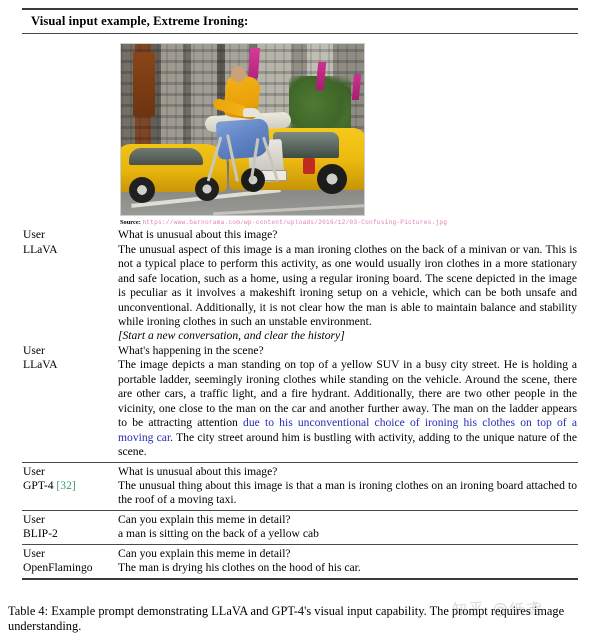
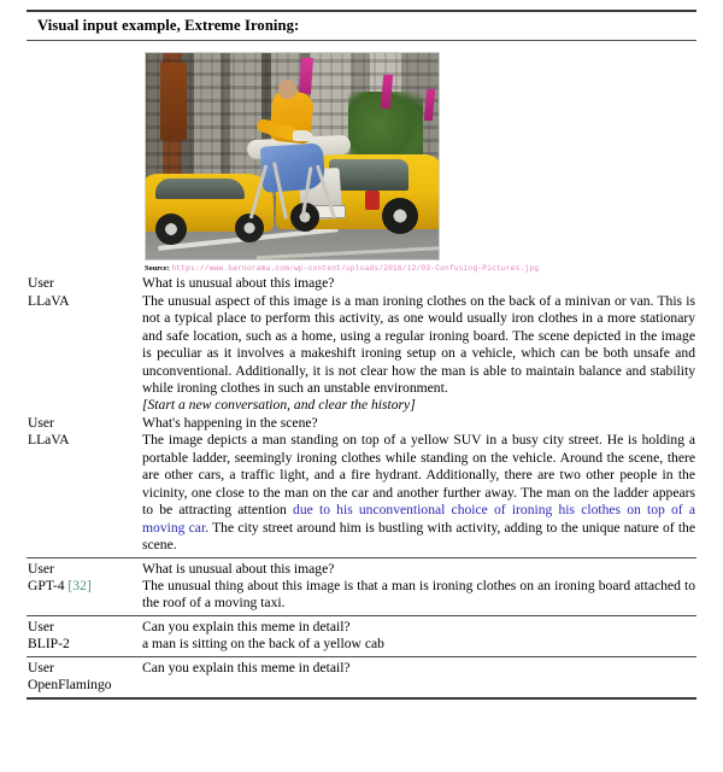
  Visual input example, Extreme Ironing:
  User
  What is unusual about this image?
  LLaVA
  The unusual aspect of this image is a man ironing clothes on the back of a minivan or van. This is not a typical place to perform this activity, as one would usually iron clothes in a more stationary and safe location, such as a home, using a regular ironing board. The scene depicted in the image is peculiar as it involves a makeshift ironing setup on a vehicle, which can be both unsafe and unconventional. Additionally, it is not clear how the man is able to maintain balance and stability while ironing clothes in such an unstable environment.
  [Start a new conversation, and clear the history]
  User
  What's happening in the scene?
  LLaVA
  The image depicts a man standing on top of a yellow SUV in a busy city street. He is holding a portable ladder, seemingly ironing clothes while standing on the vehicle. Around the scene, there are other cars, a traffic light, and a fire hydrant. Additionally, there are two other people in the vicinity, one close to the man on the car and another further away. The man on the ladder appears to be attracting attention due to his unconventional choice of ironing his clothes on top of a moving car. The city street around him is bustling with activity, adding to the unique nature of the scene.
  User
  What is unusual about this image?
  GPT-4 [32]
  The unusual thing about this image is that a man is ironing clothes on an ironing board attached to the roof of a moving taxi.
  User
  Can you explain this meme in detail?
  BLIP-2
  a man is sitting on the back of a yellow cab
  User
  Can you explain this meme in detail?
  OpenFlamingo
- The man is drying his clothes on the hood of his car.
- Table 4: Example prompt demonstrating LLaVA and GPT-4's visual input capability. The prompt requires image understanding.
- 知乎 @纸鸢
